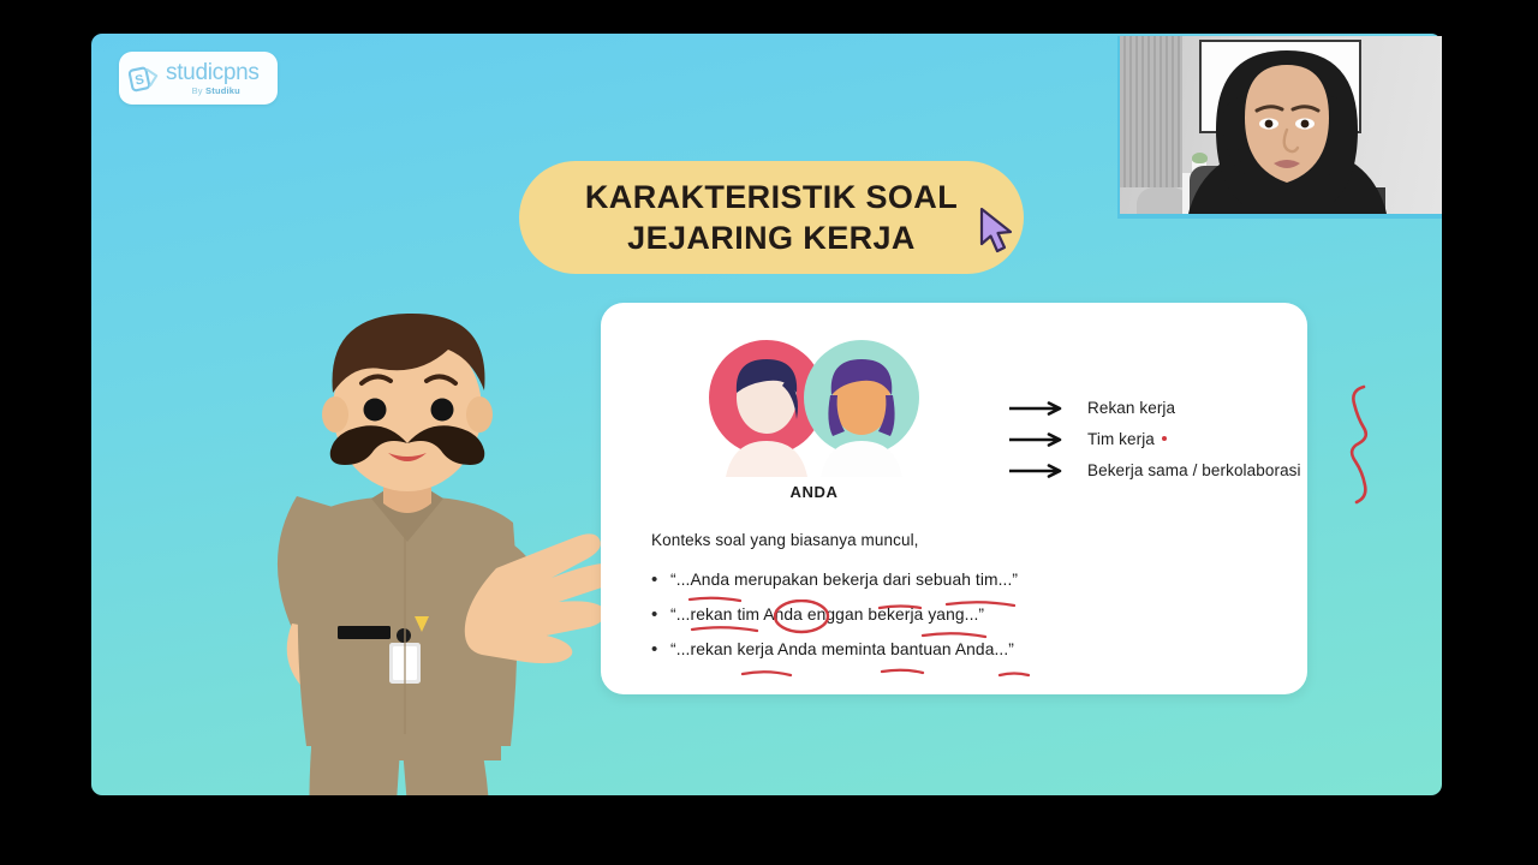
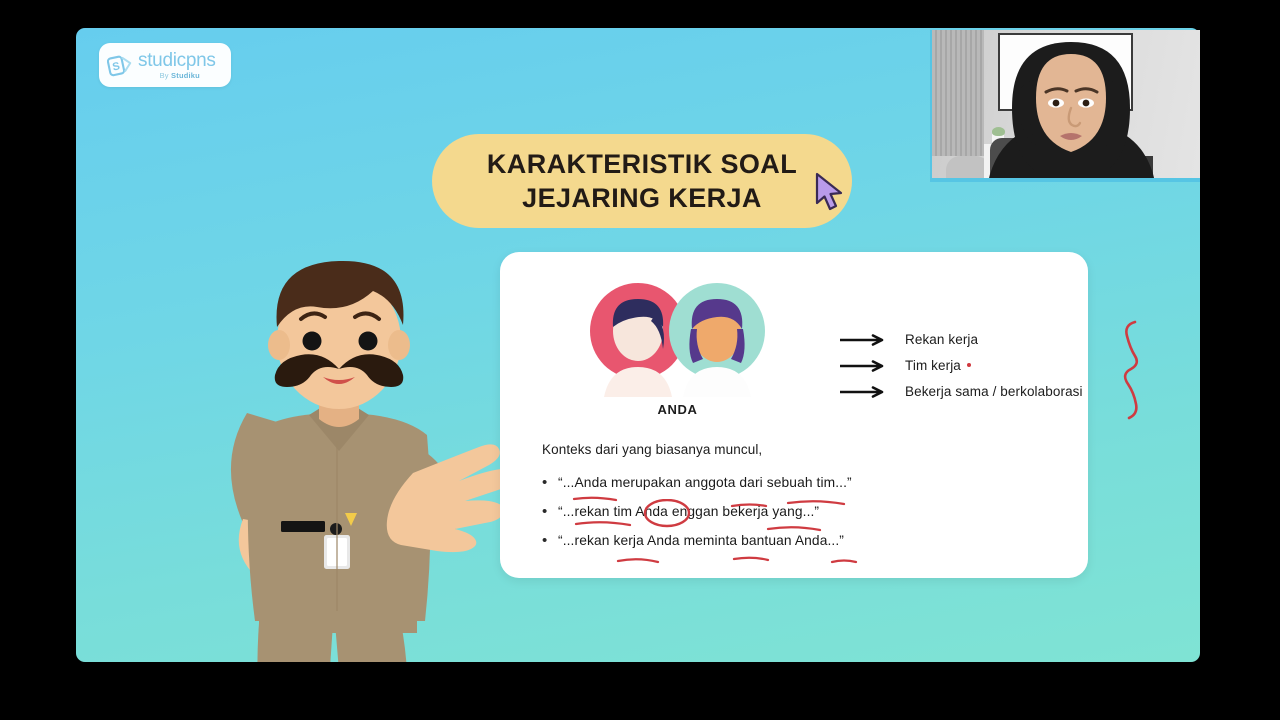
  studicpns
  By Studiku
  KARAKTERISTIK SOAL
  JEJARING KERJA
  ANDA
  Rekan kerja
  Tim kerja
  Bekerja sama / berkolaborasi
- Konteks soal yang biasanya muncul,
+ Konteks dari yang biasanya muncul,
  •
- “...Anda merupakan bekerja dari sebuah tim...”
+ “...Anda merupakan anggota dari sebuah tim...”
  •
  “...rekan tim Anda enggan bekerja yang...”
  •
  “...rekan kerja Anda meminta bantuan Anda...”
